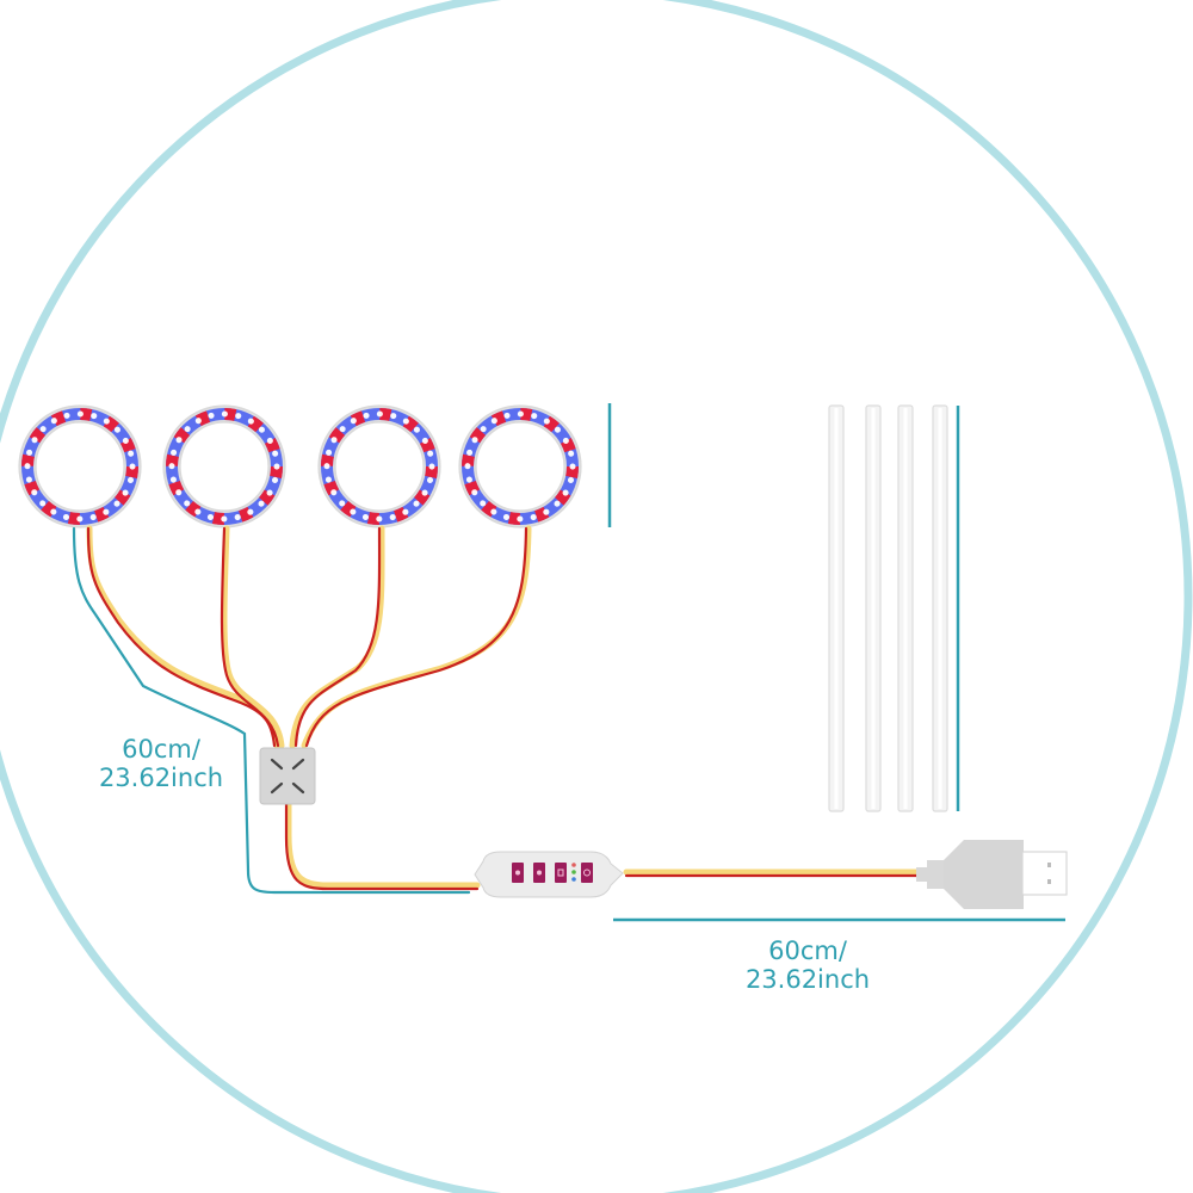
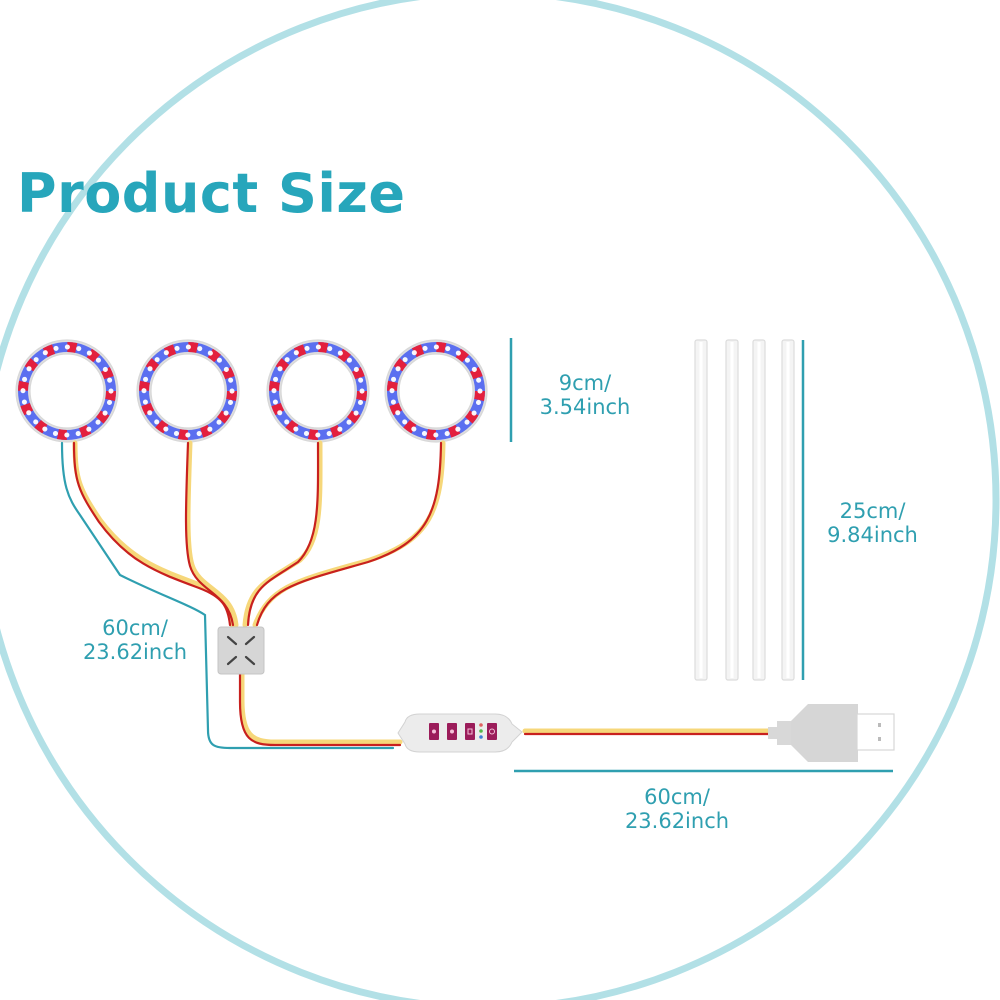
+ Product Size
+ 9cm/
+ 3.54inch
+ 25cm/
+ 9.84inch
  60cm/
  23.62inch
  60cm/
  23.62inch
